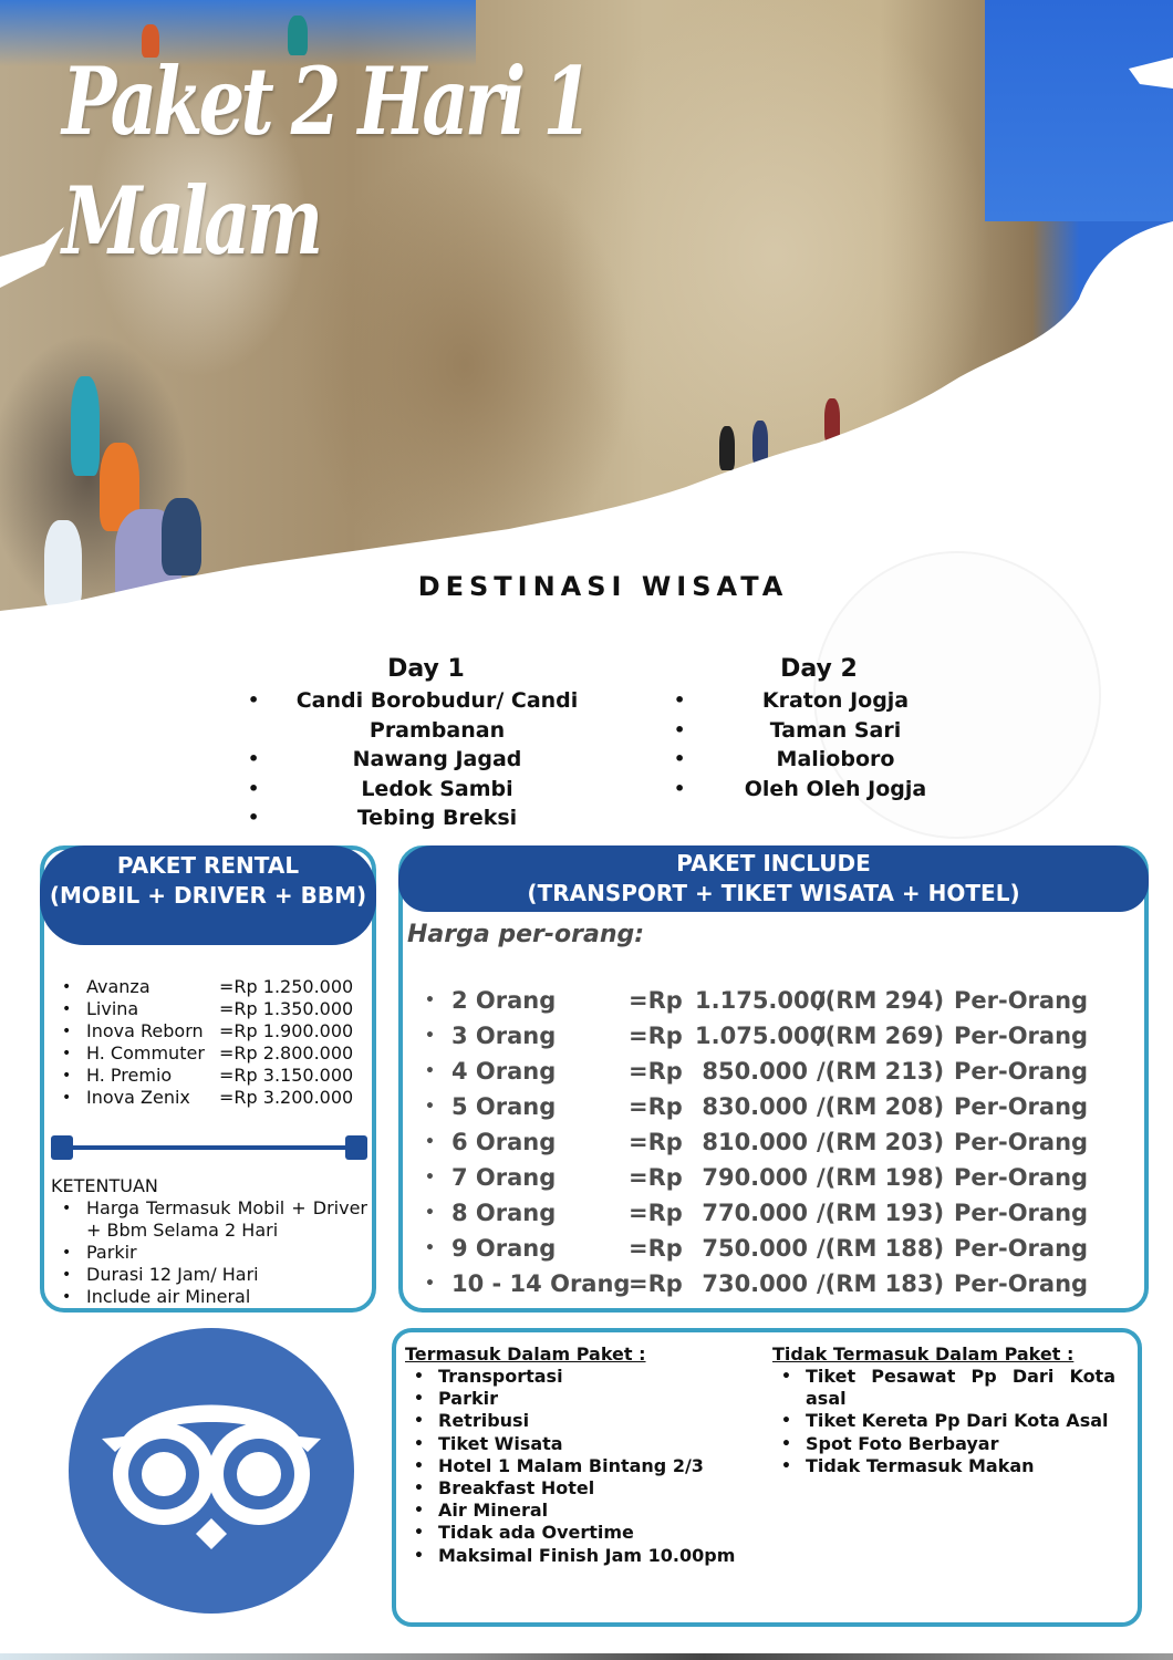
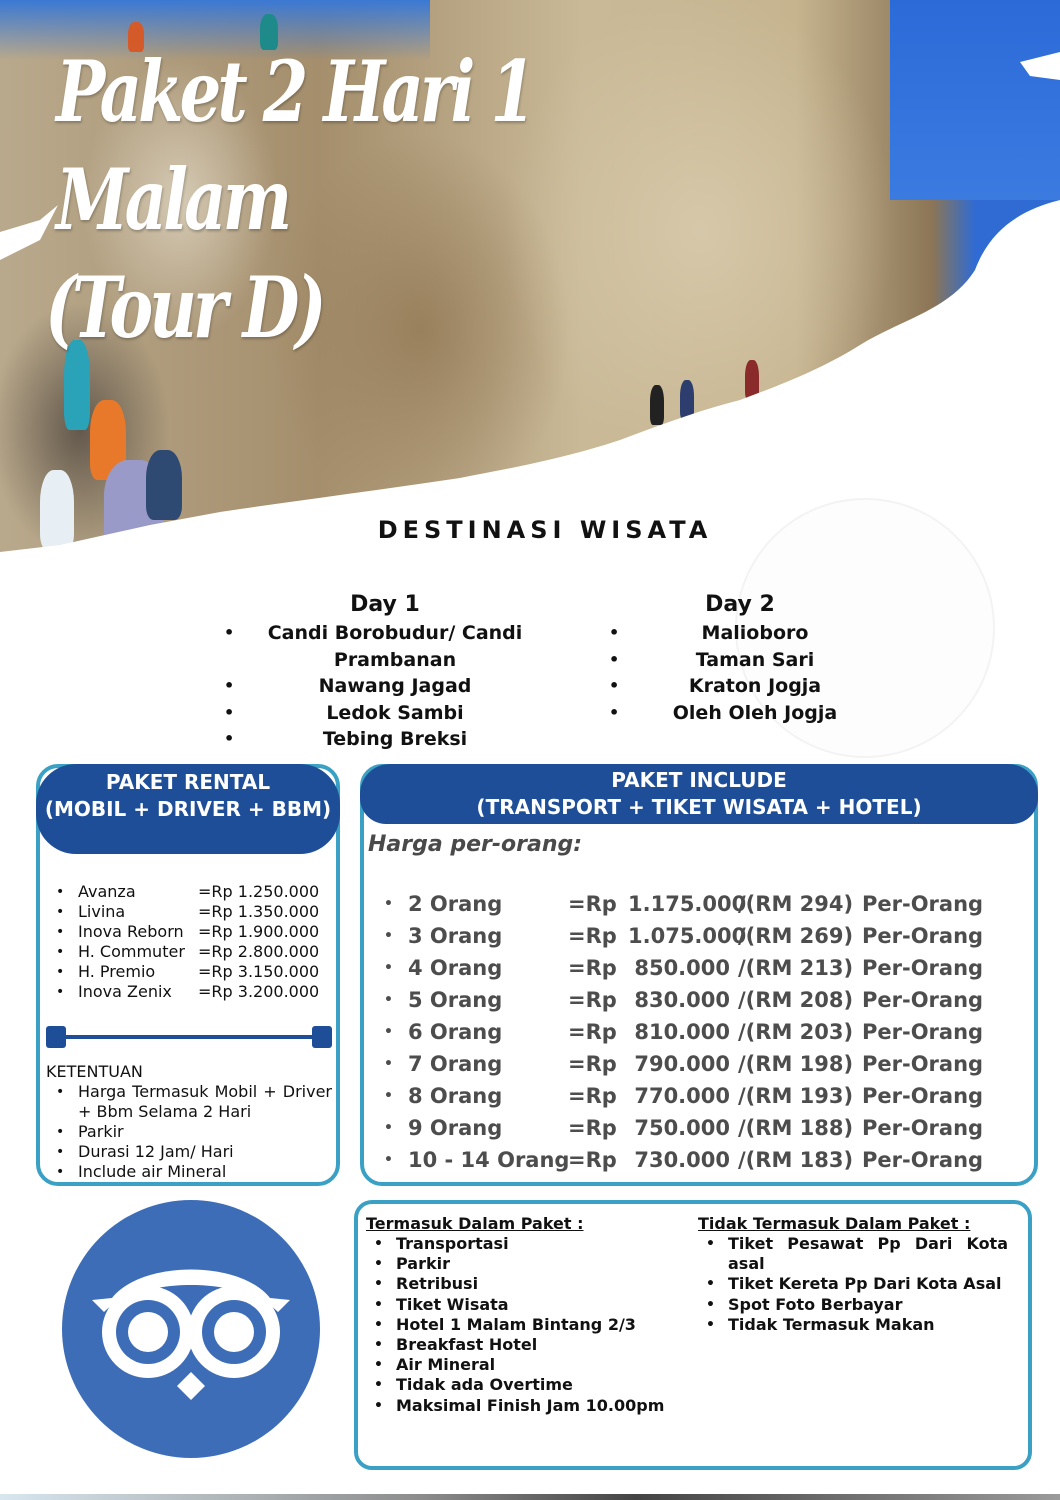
  Paket 2 Hari 1 Malam
+ (Tour D)
  DESTINASI WISATA
  Day 1
  •
  Candi Borobudur/ Candi Prambanan
  •
  Nawang Jagad
  •
  Ledok Sambi
  •
  Tebing Breksi
  Day 2
  •
- Kraton Jogja
+ Malioboro
  •
  Taman Sari
  •
- Malioboro
+ Kraton Jogja
  •
  Oleh Oleh Jogja
  PAKET RENTAL
  (MOBIL + DRIVER + BBM)
  •
  Avanza
  =Rp 1.250.000
  •
  Livina
  =Rp 1.350.000
  •
  Inova Reborn
  =Rp 1.900.000
  •
  H. Commuter
  =Rp 2.800.000
  •
  H. Premio
  =Rp 3.150.000
  •
  Inova Zenix
  =Rp 3.200.000
  KETENTUAN
  •
  Harga Termasuk Mobil + Driver + Bbm Selama 2 Hari
  •
  Parkir
  •
  Durasi 12 Jam/ Hari
  •
  Include air Mineral
  PAKET INCLUDE
  (TRANSPORT + TIKET WISATA + HOTEL)
  Harga per-orang:
  •
  2 Orang
  =Rp
  1.175.00
  /(RM 294)
  Per-Orang
  •
  3 Orang
  =Rp
  1.075.00
  /(RM 269)
  Per-Orang
  •
  4 Orang
  =Rp
  850.000
  /(RM 213)
  Per-Orang
  •
  5 Orang
  =Rp
  830.000
  /(RM 208)
  Per-Orang
  •
  6 Orang
  =Rp
  810.000
  /(RM 203)
  Per-Orang
  •
  7 Orang
  =Rp
  790.000
  /(RM 198)
  Per-Orang
  •
  8 Orang
  =Rp
  770.000
  /(RM 193)
  Per-Orang
  •
  9 Orang
  =Rp
  750.000
  /(RM 188)
  Per-Orang
  •
  10 - 14 Orang
  =Rp
  730.000
  /(RM 183)
  Per-Orang
  Termasuk Dalam Paket :
  •
  Transportasi
  •
  Parkir
  •
  Retribusi
  •
  Tiket Wisata
  •
  Hotel 1 Malam Bintang 2/3
  •
  Breakfast Hotel
  •
  Air Mineral
  •
  Tidak ada Overtime
  •
  Maksimal Finish Jam 10.00pm
  Tidak Termasuk Dalam Paket :
  •
  Tiket Pesawat Pp Dari Kota asal
  •
  Tiket Kereta Pp Dari Kota Asal
  •
  Spot Foto Berbayar
  •
  Tidak Termasuk Makan
